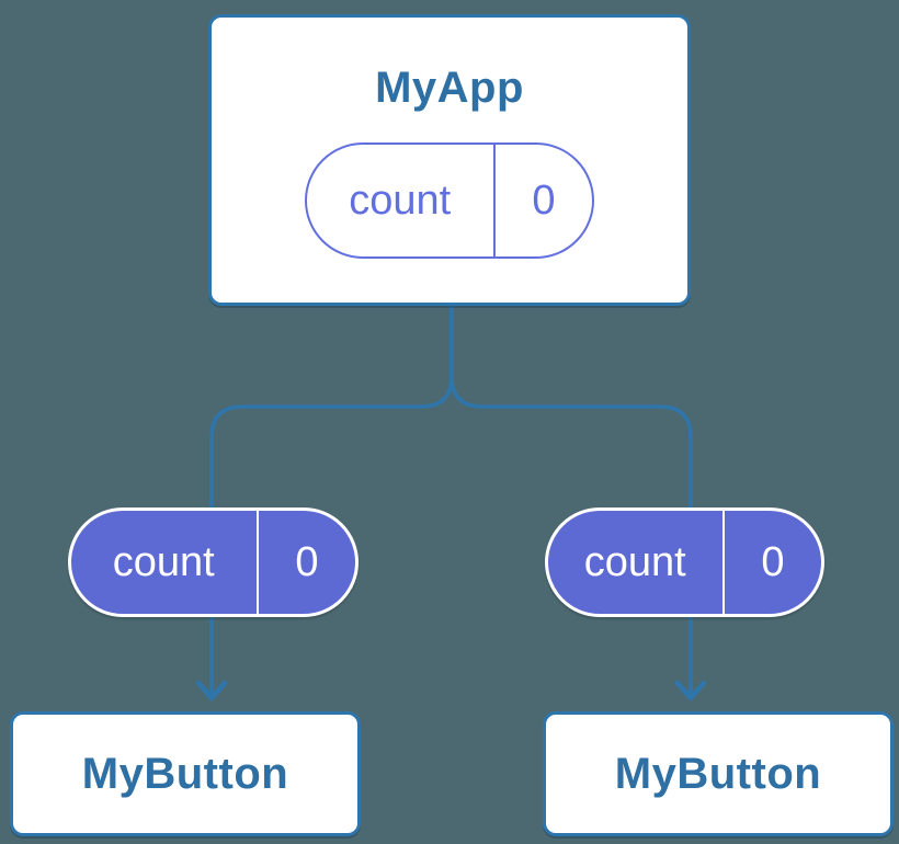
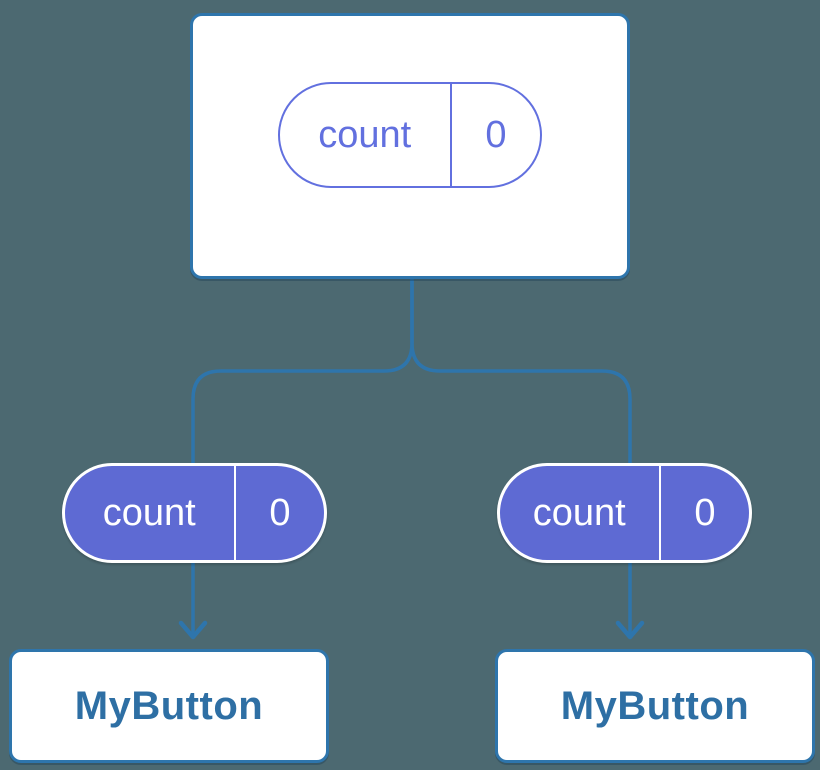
- MyApp
  count
  0
  count
  0
  count
  0
  MyButton
  MyButton
